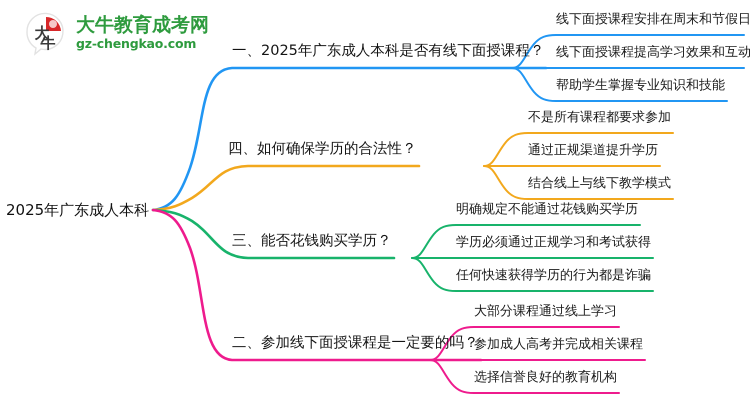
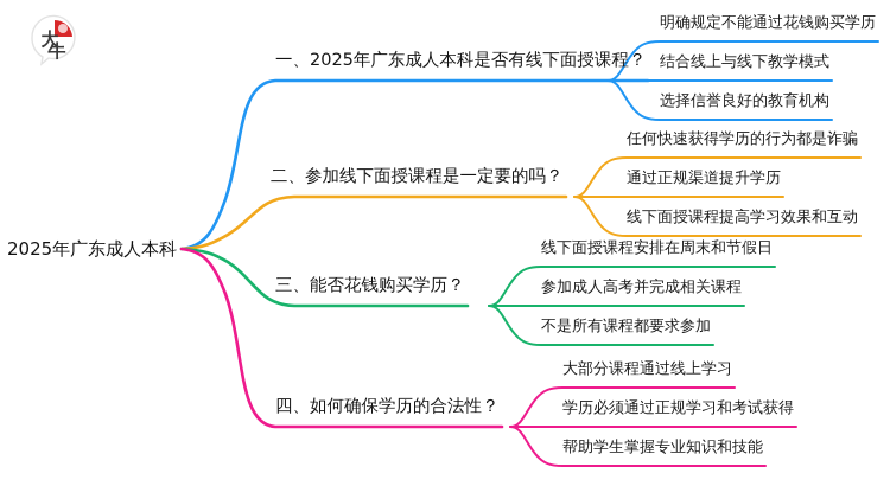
  大
  牛
- 大牛教育成考网
- gz-chengkao.com
  2025年广东成人本科
  一、2025年广东成人本科是否有线下面授课程？
- 线下面授课程安排在周末和节假日
+ 明确规定不能通过花钱购买学历
- 线下面授课程提高学习效果和互动
+ 结合线上与线下教学模式
- 帮助学生掌握专业知识和技能
+ 选择信誉良好的教育机构
- 四、如何确保学历的合法性？
+ 二、参加线下面授课程是一定要的吗？
- 不是所有课程都要求参加
+ 任何快速获得学历的行为都是诈骗
  通过正规渠道提升学历
- 结合线上与线下教学模式
+ 线下面授课程提高学习效果和互动
  三、能否花钱购买学历？
- 明确规定不能通过花钱购买学历
+ 线下面授课程安排在周末和节假日
- 学历必须通过正规学习和考试获得
+ 参加成人高考并完成相关课程
- 任何快速获得学历的行为都是诈骗
+ 不是所有课程都要求参加
- 二、参加线下面授课程是一定要的吗？
+ 四、如何确保学历的合法性？
  大部分课程通过线上学习
- 参加成人高考并完成相关课程
+ 学历必须通过正规学习和考试获得
- 选择信誉良好的教育机构
+ 帮助学生掌握专业知识和技能
